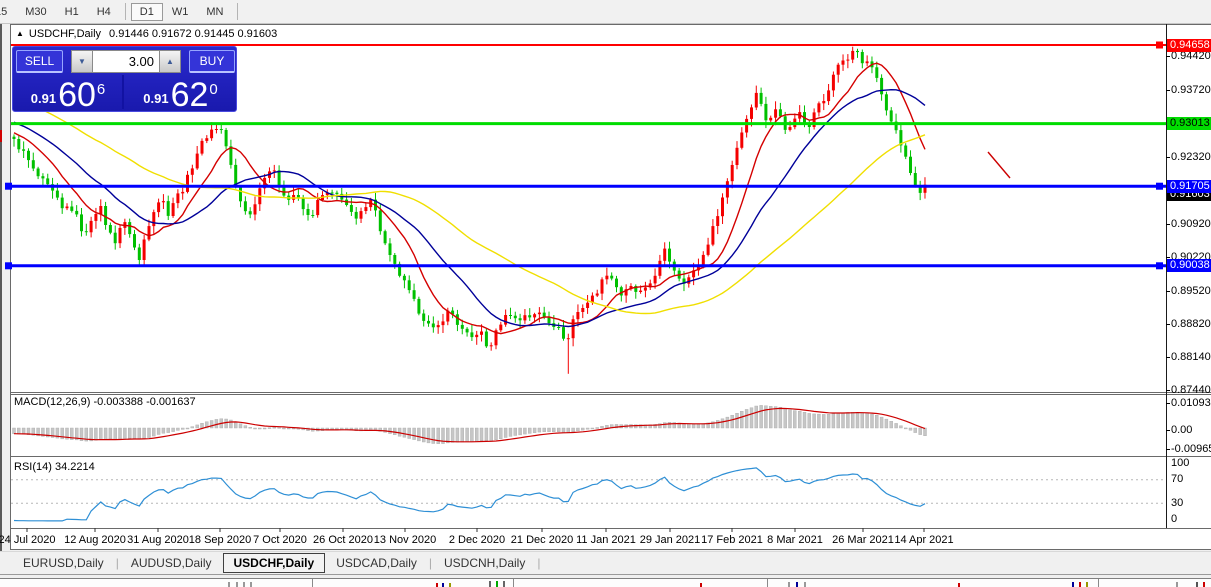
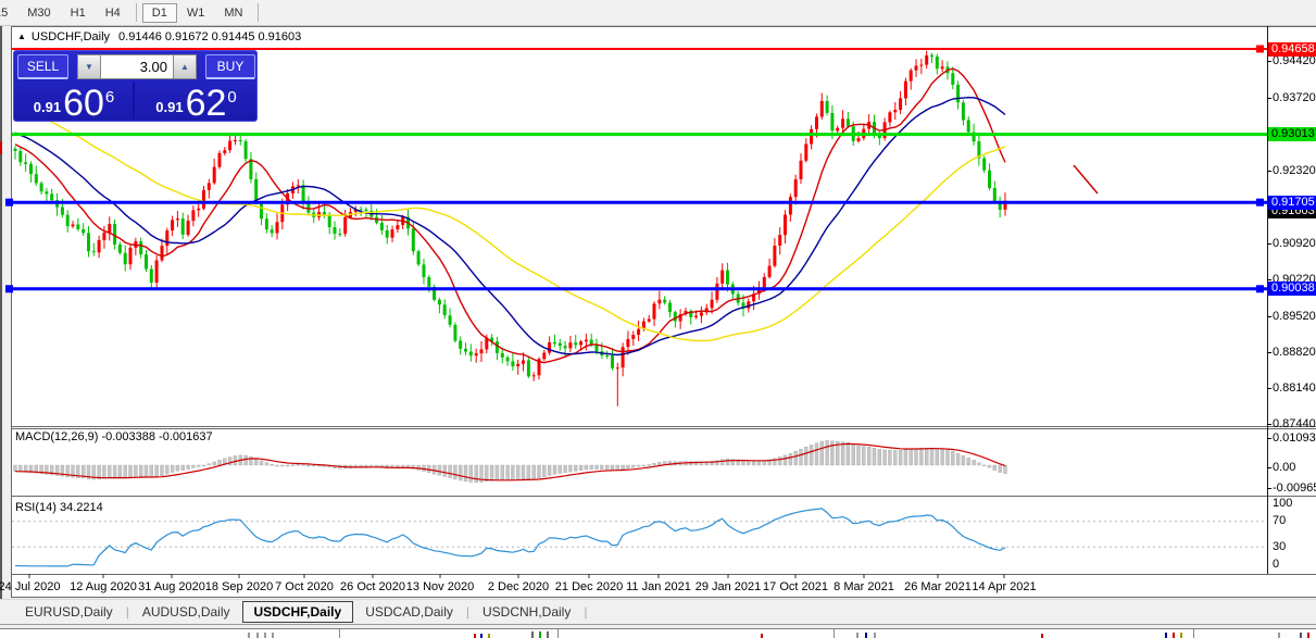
  M30
  H1
  H4
  D1
  W1
  MN
  ▲ USDCHF,Daily 0.91446 0.91672 0.91445 0.91603
  MACD(12,26,9) -0.003388 -0.001637
  RSI(14) 34.2214
  0.94420
  0.93720
  0.92320
  0.90920
  0.90220
  0.89520
  0.88820
  0.88140
  0.87440
  0.91603
  0.94658
  0.93013
  0.91705
  0.90038
  0.01093
  0.00
  -0.0096
  100
  70
  30
  0
  24 Jul 2020
  12 Aug 2020
  31 Aug 2020
  18 Sep 2020
  7 Oct 2020
  26 Oct 2020
  13 Nov 2020
  2 Dec 2020
  21 Dec 2020
  11 Jan 2021
  29 Jan 2021
- 17 Feb 2021
+ 17 Oct 2021
  8 Mar 2021
  26 Mar 2021
  14 Apr 2021
  SELL
  ▼
  3.00
  ▲
  BUY
  0.91
  60
  6
  0.91
  62
  0
  EURUSD,Daily
  |
  AUDUSD,Daily
  USDCHF,Daily
  USDCAD,Daily
  |
  USDCNH,Daily
  |
